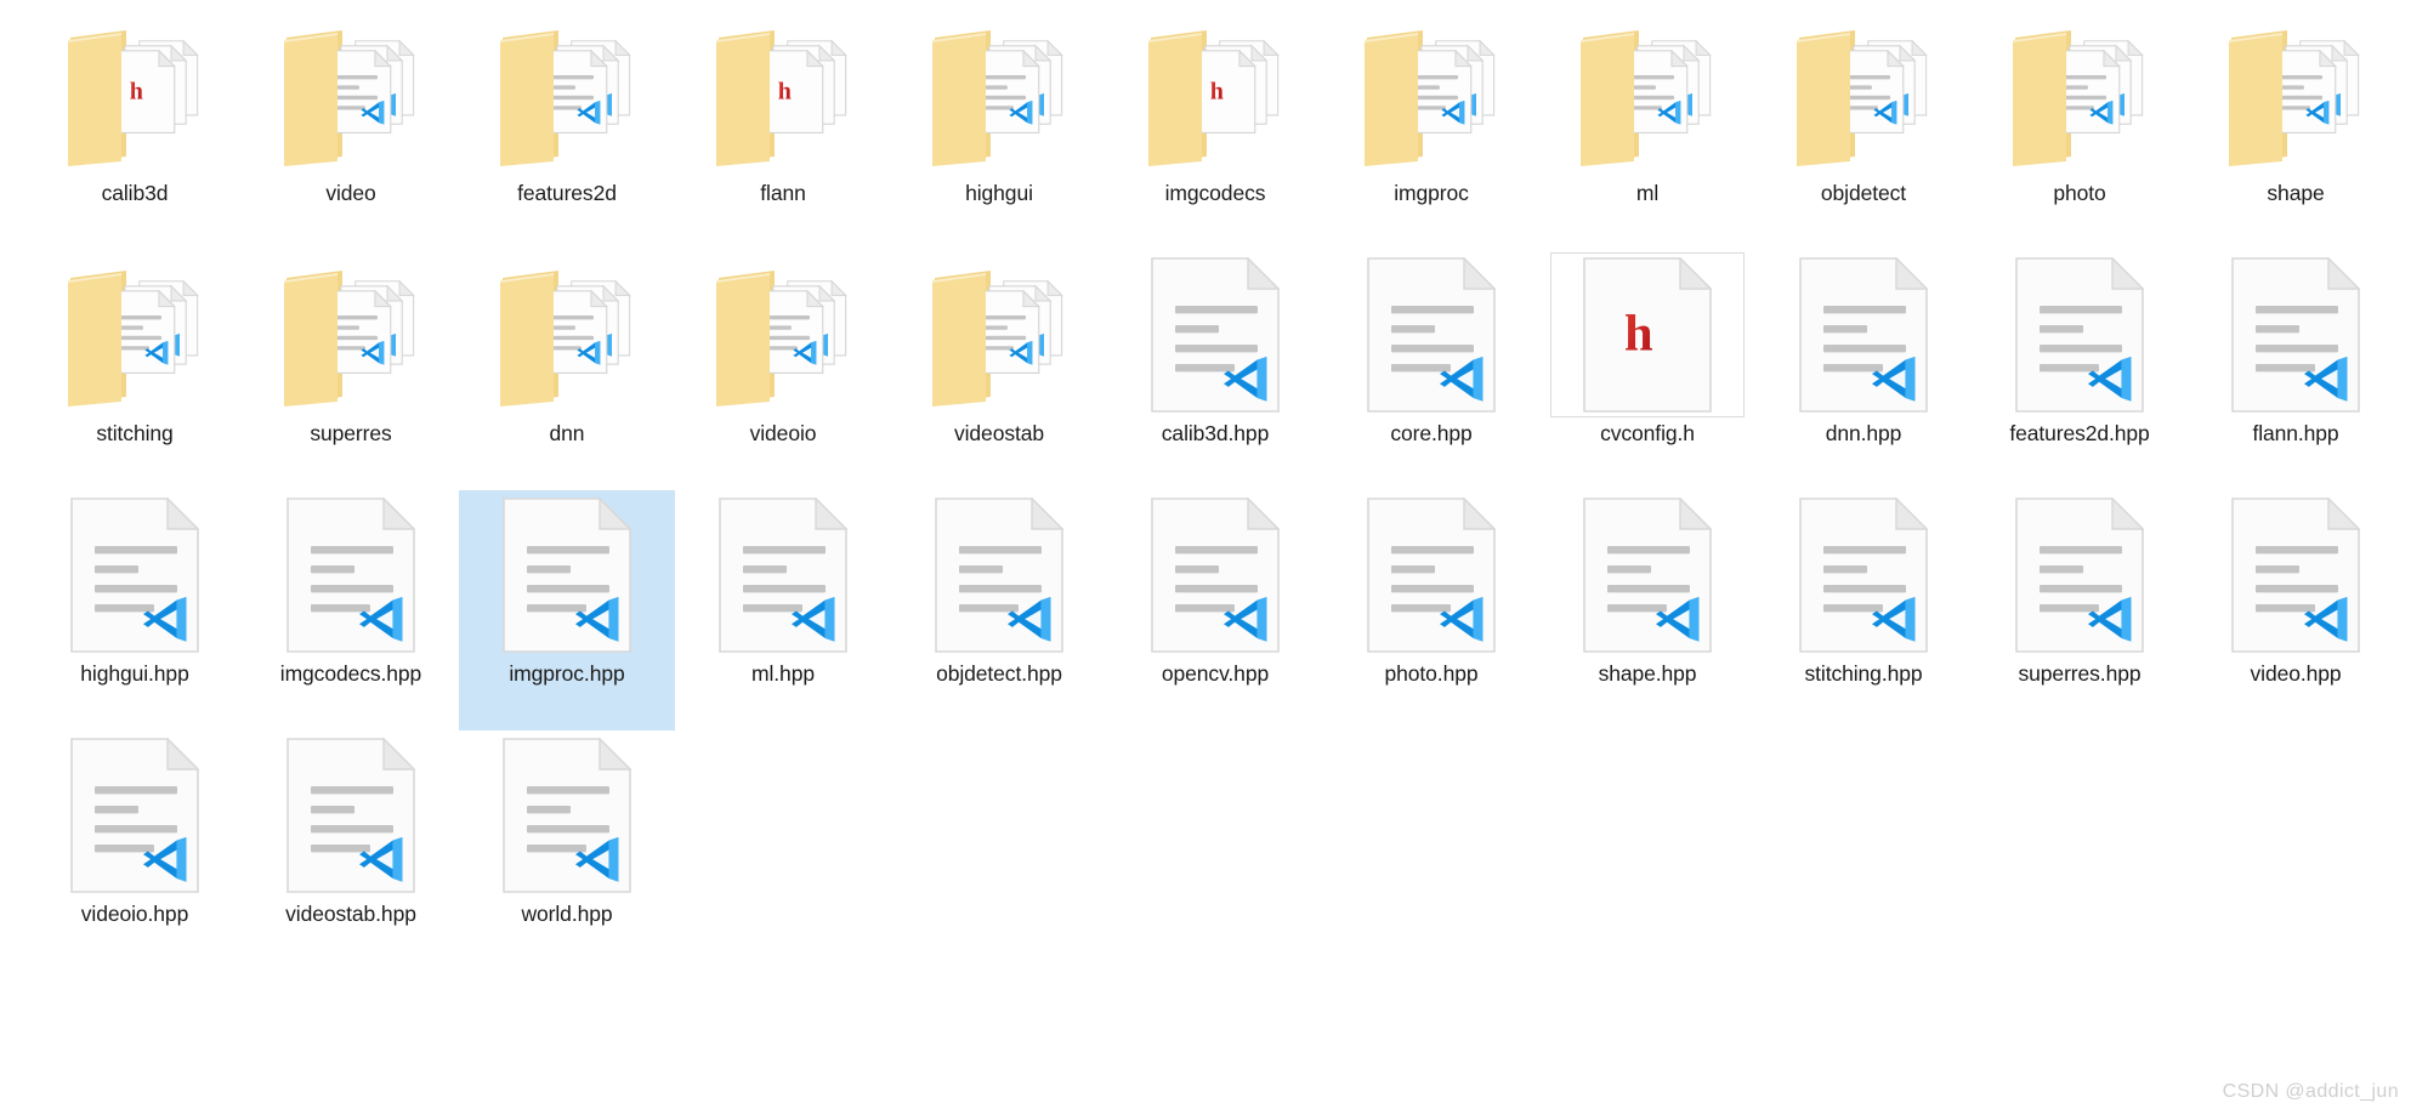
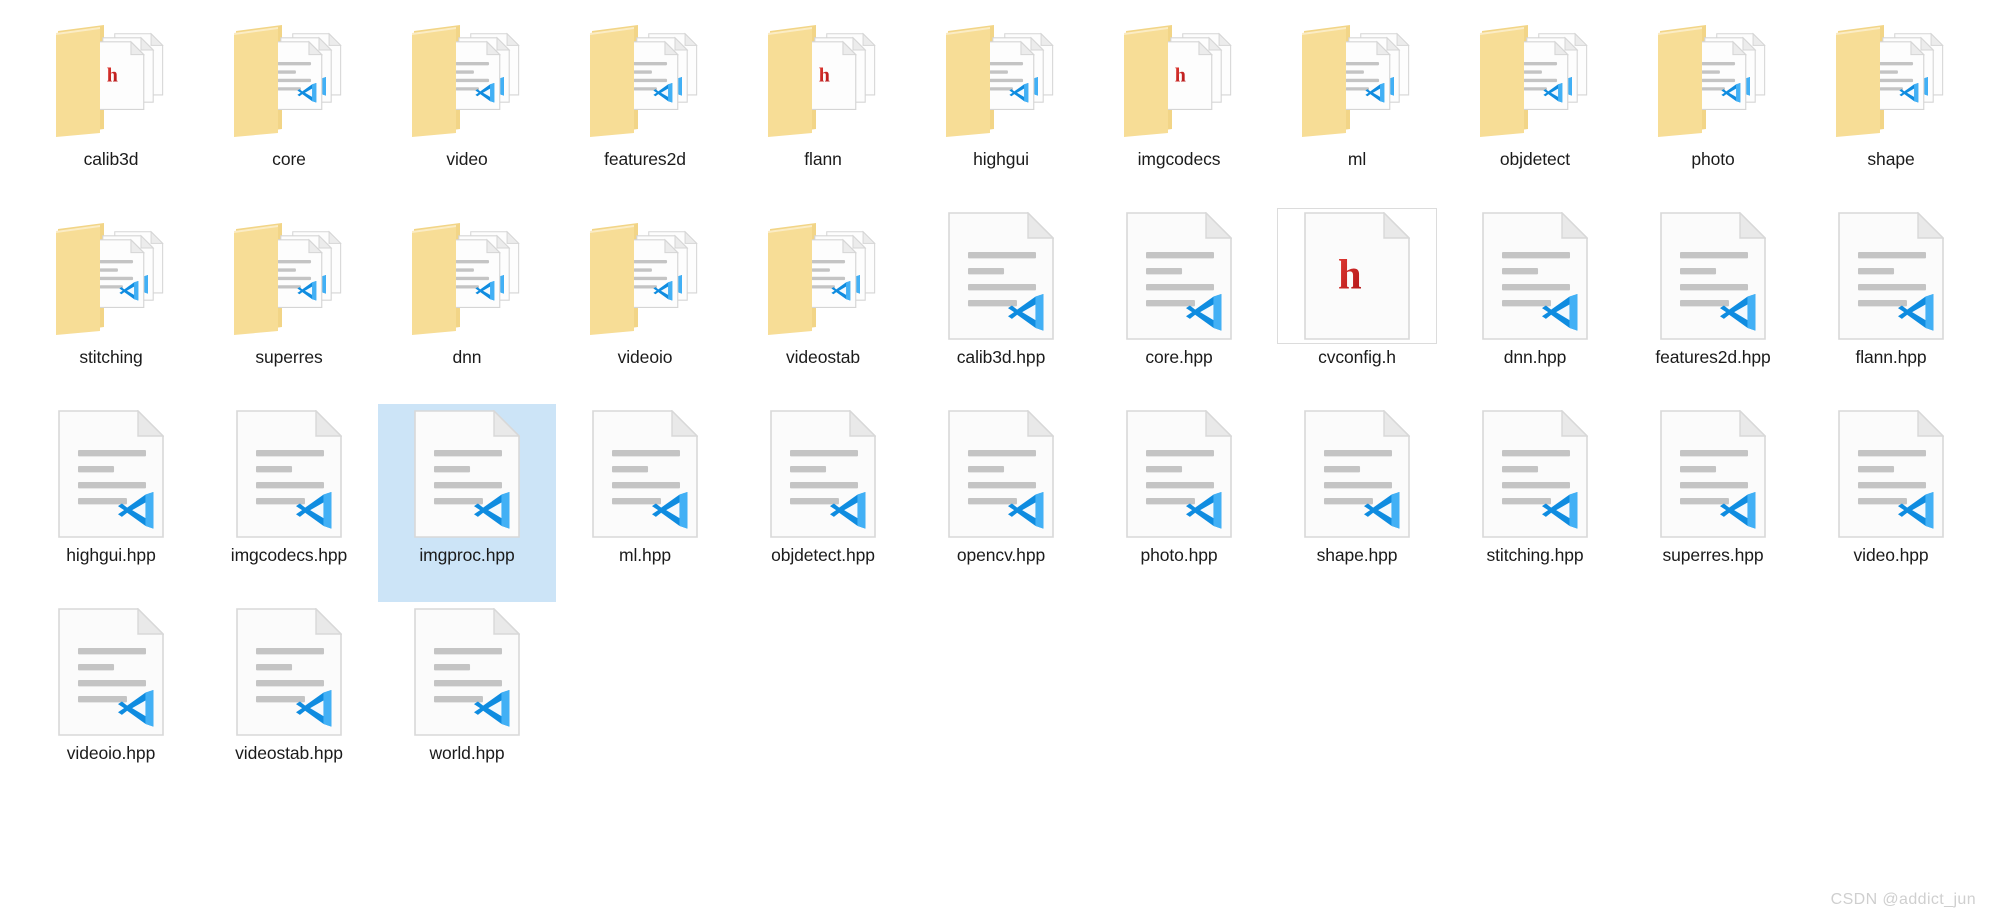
  h
  calib3d
+ core
  video
  features2d
  h
  flann
  highgui
  h
  imgcodecs
- imgproc
  ml
  objdetect
  photo
  shape
  stitching
  superres
  dnn
  videoio
  videostab
  calib3d.hpp
  core.hpp
  h
  cvconfig.h
  dnn.hpp
  features2d.hpp
  flann.hpp
  highgui.hpp
  imgcodecs.hpp
  imgproc.hpp
  ml.hpp
  objdetect.hpp
  opencv.hpp
  photo.hpp
  shape.hpp
  stitching.hpp
  superres.hpp
  video.hpp
  videoio.hpp
  videostab.hpp
  world.hpp
  CSDN @addict_jun
